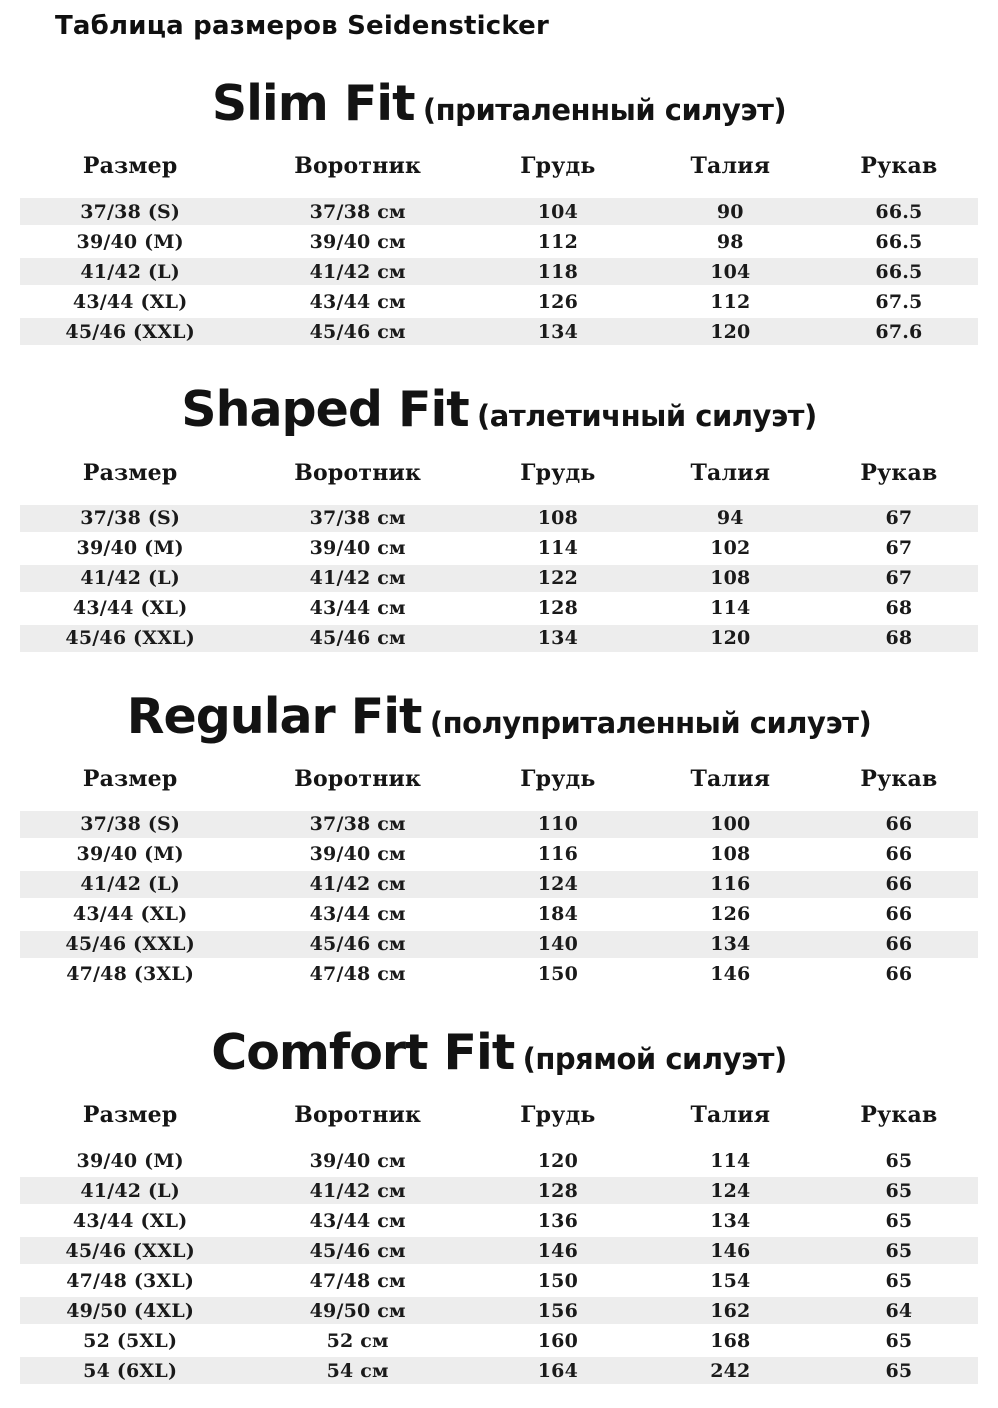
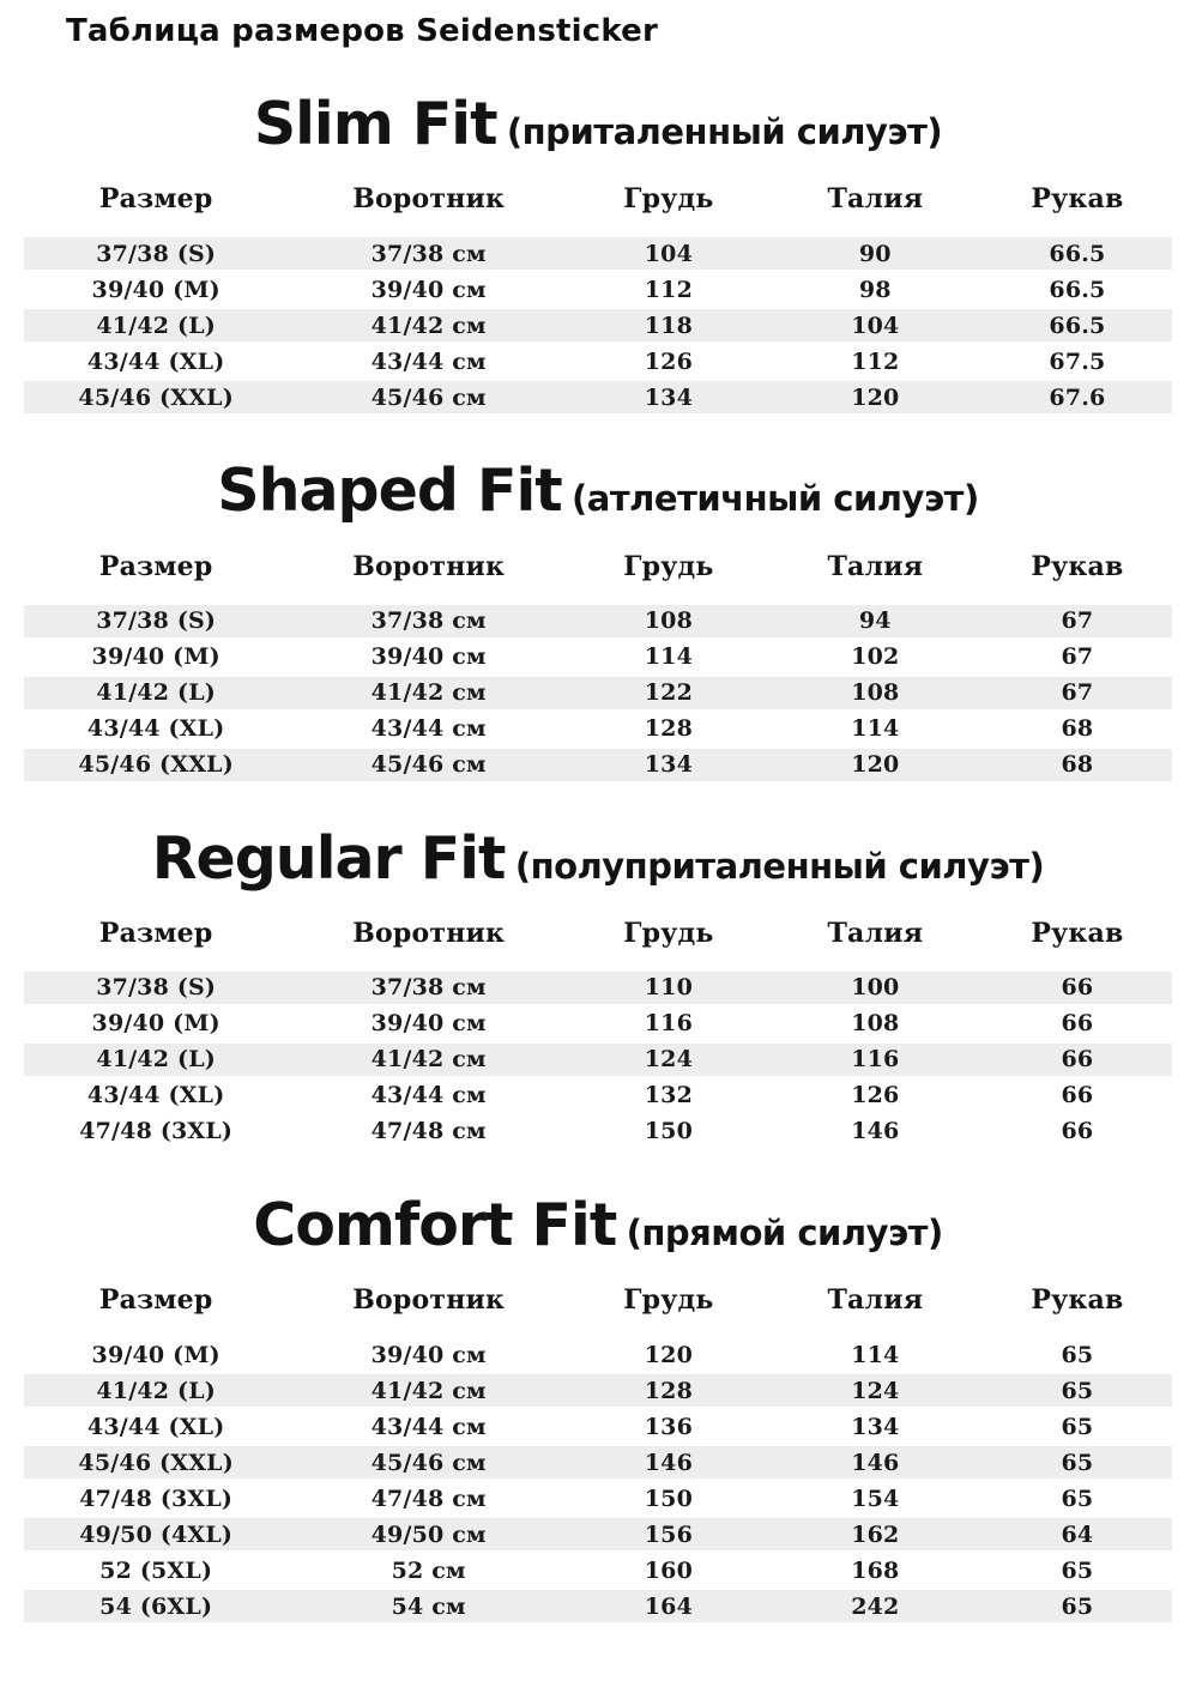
  Таблица размеров Seidensticker
  Slim Fit (приталенный силуэт)
  Размер	Воротник	Грудь	Талия	Рукав
  37/38 (S)	37/38 см	104	90	66.5
  39/40 (M)	39/40 см	112	98	66.5
  41/42 (L)	41/42 см	118	104	66.5
  43/44 (XL)	43/44 см	126	112	67.5
  45/46 (XXL)	45/46 см	134	120	67.6
  Shaped Fit (атлетичный силуэт)
  Размер	Воротник	Грудь	Талия	Рукав
  37/38 (S)	37/38 см	108	94	67
  39/40 (M)	39/40 см	114	102	67
  41/42 (L)	41/42 см	122	108	67
  43/44 (XL)	43/44 см	128	114	68
  45/46 (XXL)	45/46 см	134	120	68
  Regular Fit (полуприталенный силуэт)
  Размер	Воротник	Грудь	Талия	Рукав
  37/38 (S)	37/38 см	110	100	66
  39/40 (M)	39/40 см	116	108	66
  41/42 (L)	41/42 см	124	116	66
- 43/44 (XL)	43/44 см	184	126	66
+ 43/44 (XL)	43/44 см	132	126	66
- 45/46 (XXL)	45/46 см	140	134	66
  47/48 (3XL)	47/48 см	150	146	66
  Comfort Fit (прямой силуэт)
  Размер	Воротник	Грудь	Талия	Рукав
  39/40 (M)	39/40 см	120	114	65
  41/42 (L)	41/42 см	128	124	65
  43/44 (XL)	43/44 см	136	134	65
  45/46 (XXL)	45/46 см	146	146	65
  47/48 (3XL)	47/48 см	150	154	65
  49/50 (4XL)	49/50 см	156	162	64
  52 (5XL)	52 см	160	168	65
  54 (6XL)	54 см	164	242	65
